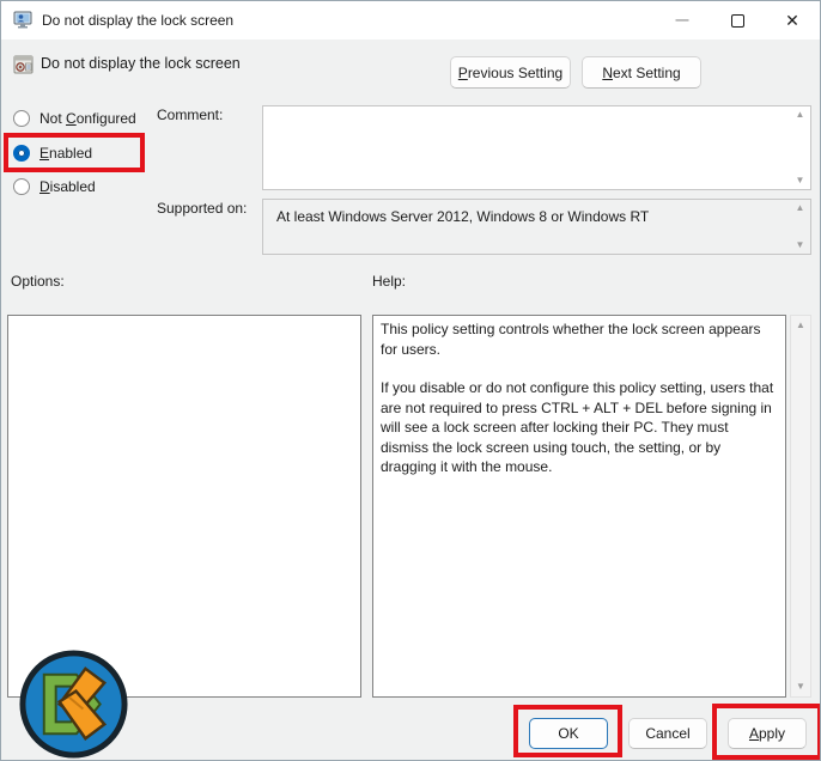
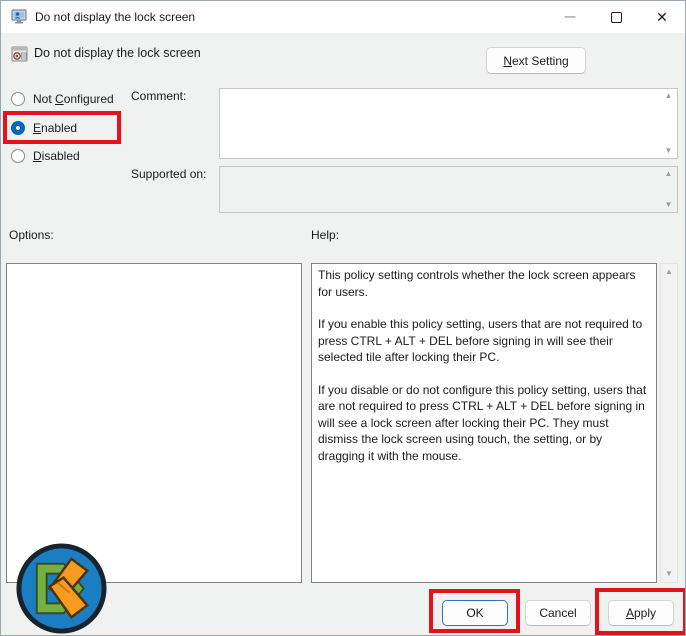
  Do not display the lock screen
  —
  ✕
  Do not display the lock screen
- Previous Setting
  Next Setting
  Not Configured
  Enabled
  Disabled
  Comment:
  ▲
  ▼
  Supported on:
- At least Windows Server 2012, Windows 8 or Windows RT
  ▲
  ▼
  Options:
  Help:
  This policy setting controls whether the lock screen appears for users.
+ If you enable this policy setting, users that are not required to press CTRL + ALT + DEL before signing in will see their selected tile after locking their PC.
  If you disable or do not configure this policy setting, users that are not required to press CTRL + ALT + DEL before signing in will see a lock screen after locking their PC. They must dismiss the lock screen using touch, the setting, or by dragging it with the mouse.
  ▲
  ▼
  OK
  Cancel
  Apply
